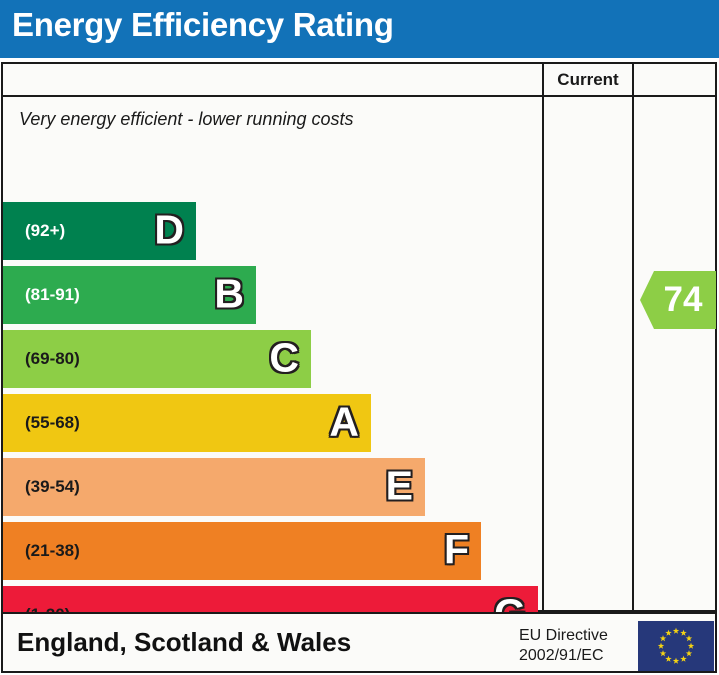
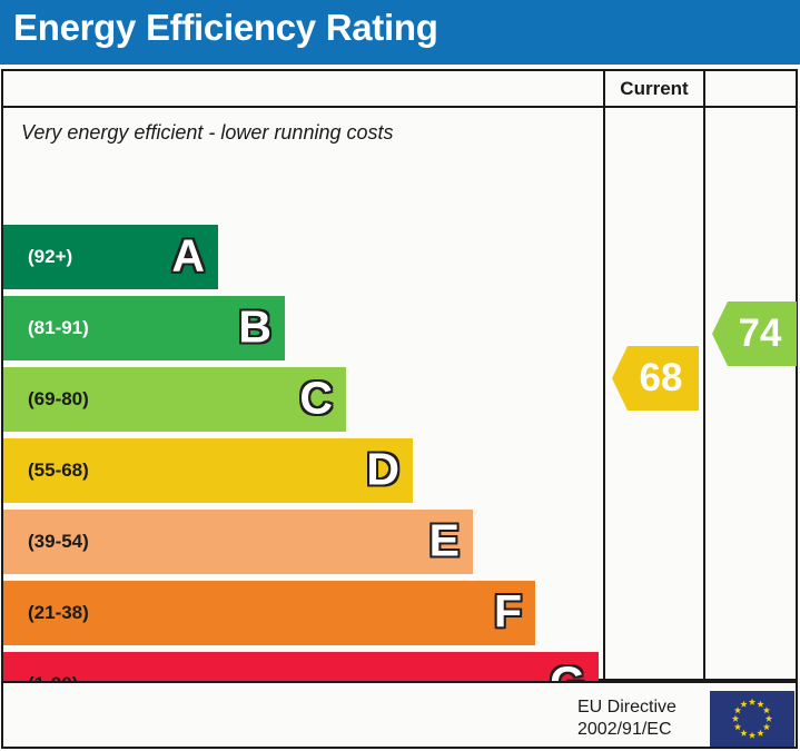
  Energy Efficiency Rating
  Current
  Very energy efficient - lower running costs
  (92+)
- D
+ A
  (81-91)
  B
  (69-80)
  C
  (55-68)
- A
+ D
  (39-54)
  E
  (21-38)
  F
+ 68
  74
- England, Scotland & Wales
  EU Directive
  2002/91/EC
